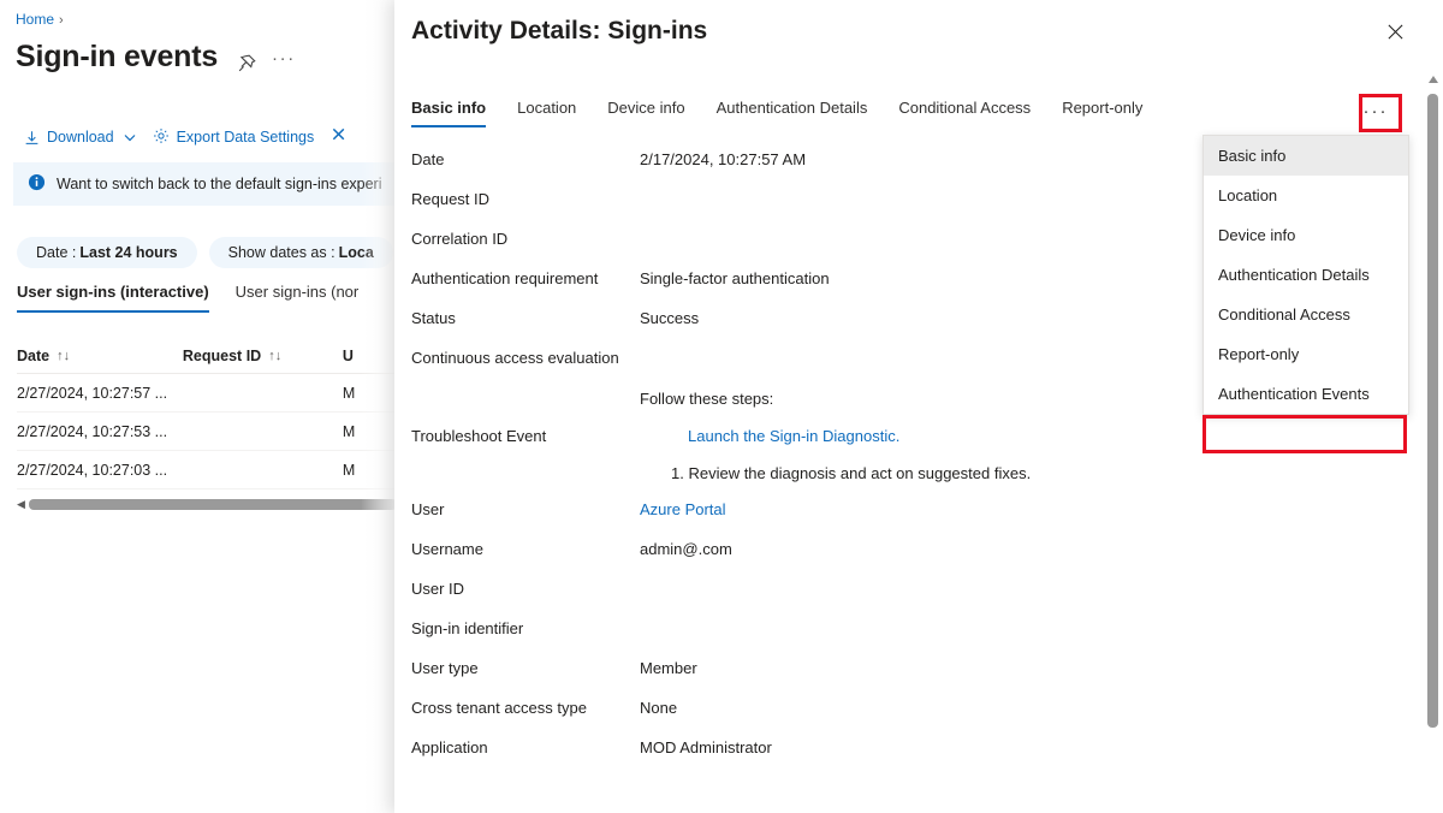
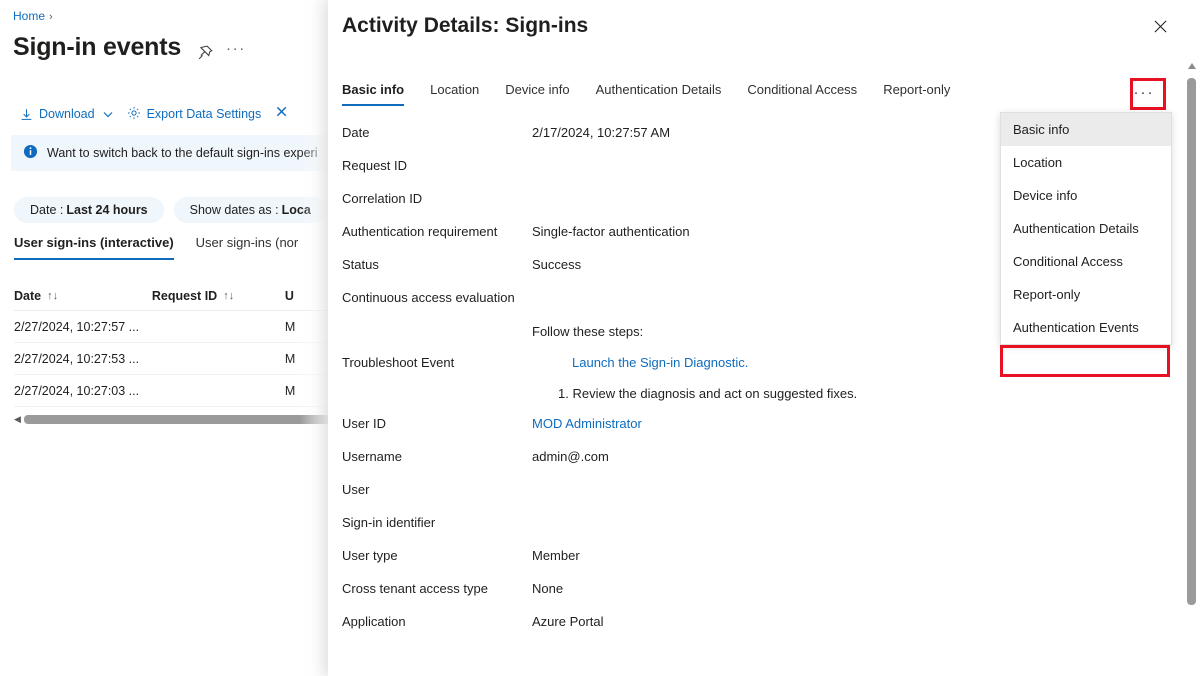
  Home ›
  Sign-in events
  ···
  Download
  Export Data Settings
  Want to switch back to the default sign-ins ex
  Date :
  Last 24 hours
  Show dates as :
  User sign-ins (interactive)
  User sign-ins (nor
  Date
  ↑↓
  Request ID
  ↑↓
  U
  2/27/2024, 10:27:57 ...
  M
  2/27/2024, 10:27:53 ...
  M
  2/27/2024, 10:27:03 ...
  M
  ◀
  Activity Details: Sign-ins
  Basic info
  Location
  Device info
  Authentication Details
  Conditional Access
  Report-only
  ···
  Date
  2/17/2024, 10:27:57 AM
  Request ID
  Correlation ID
  Authentication requirement
  Single-factor authentication
  Status
  Success
  Continuous access evaluation
  Troubleshoot Event
  Follow these steps:
  Launch the Sign-in Diagnostic.
  1. Review the diagnosis and act on suggested fixes.
- User
+ User ID
- Azure Portal
+ MOD Administrator
  Username
  admin@.com
- User ID
+ User
  Sign-in identifier
  User type
  Member
  Cross tenant access type
  None
  Application
- MOD Administrator
+ Azure Portal
  Basic info
  Location
  Device info
  Authentication Details
  Conditional Access
  Report-only
  Authentication Events
